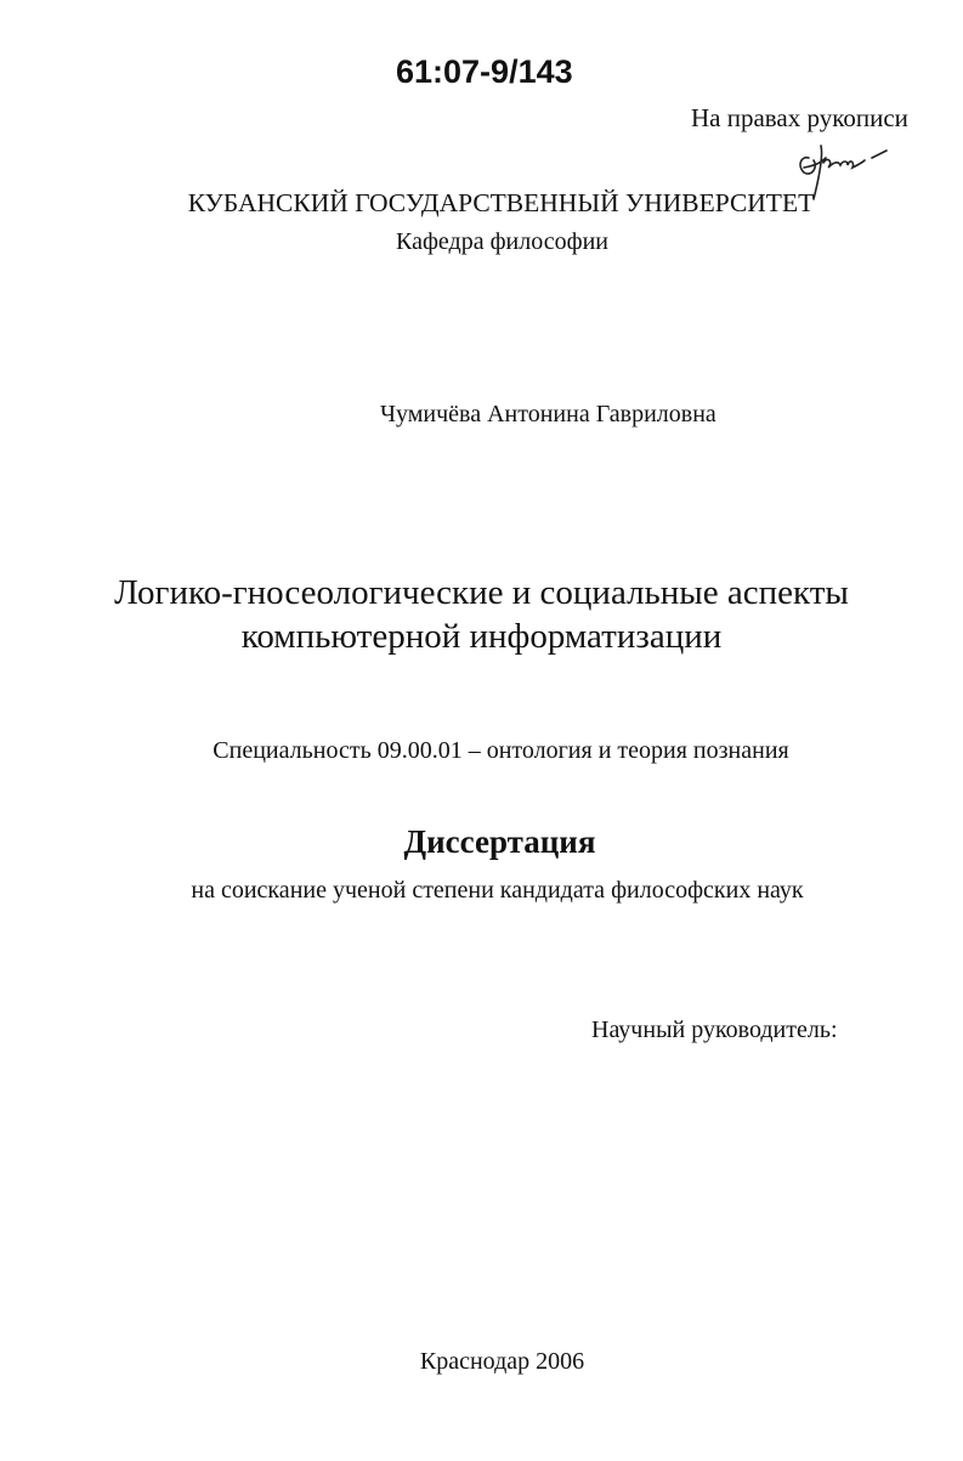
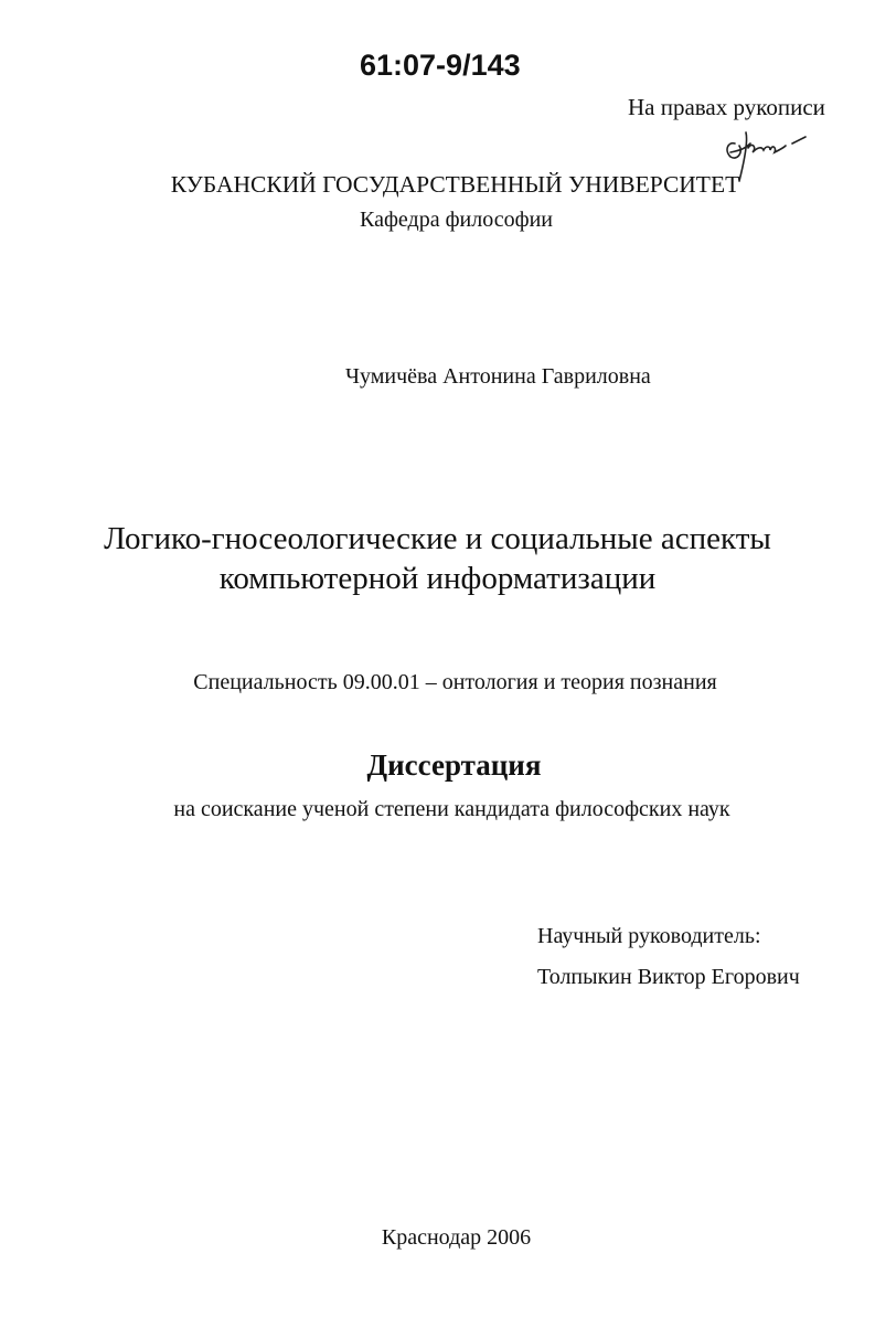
  61:07-9/143
  На правах рукописи
  КУБАНСКИЙ ГОСУДАРСТВЕННЫЙ УНИВЕРСИТЕТ
  Кафедра философии
  Чумичёва Антонина Гавриловна
  Логико-гносеологические и социальные аспекты
  компьютерной информатизации
  Специальность 09.00.01 – онтология и теория познания
  Диссертация
  на соискание ученой степени кандидата философских наук
  Научный руководитель:
+ Толпыкин Виктор Егорович
  Краснодар 2006
